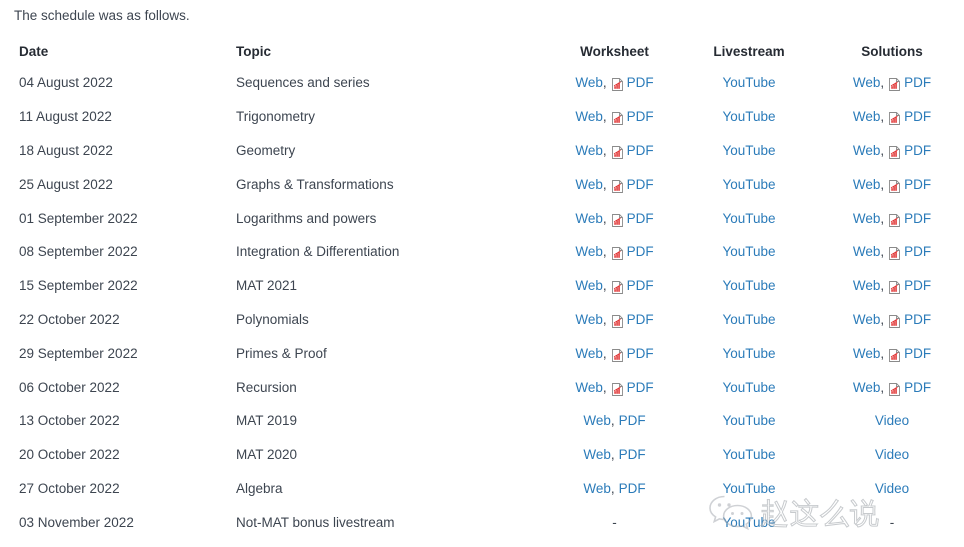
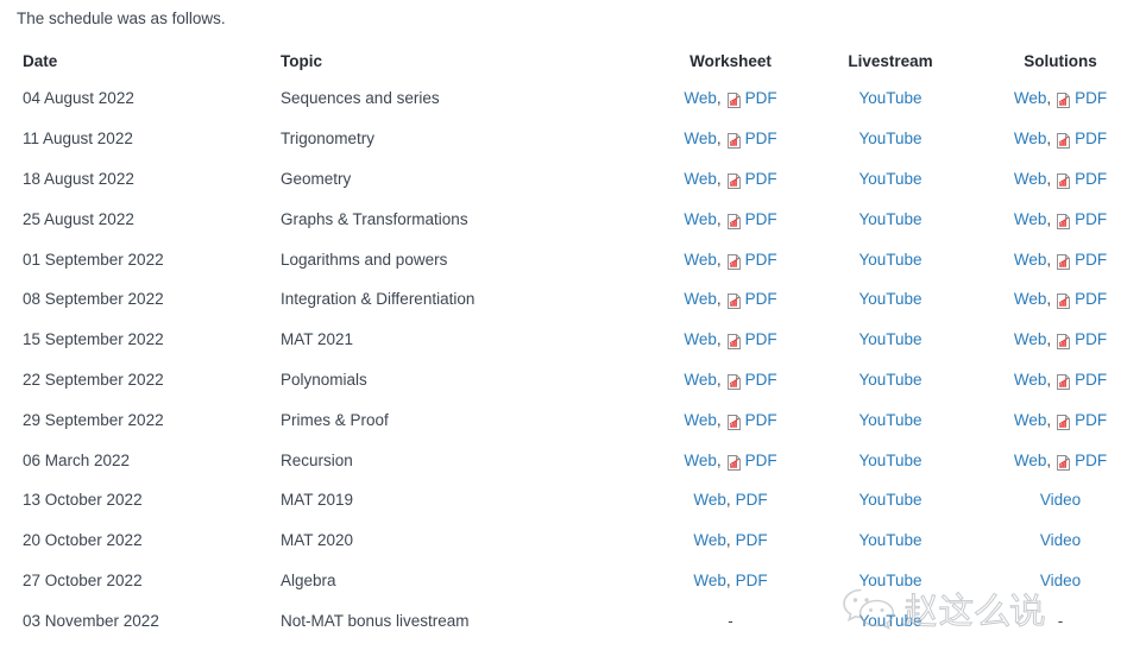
  The schedule was as follows.
  Date	Topic	Worksheet	Livestream	Solutions
  04 August 2022	Sequences and series	Web, PDF	YouTube	Web, PDF
  11 August 2022	Trigonometry	Web, PDF	YouTube	Web, PDF
  18 August 2022	Geometry	Web, PDF	YouTube	Web, PDF
  25 August 2022	Graphs & Transformations	Web, PDF	YouTube	Web, PDF
  01 September 2022	Logarithms and powers	Web, PDF	YouTube	Web, PDF
  08 September 2022	Integration & Differentiation	Web, PDF	YouTube	Web, PDF
  15 September 2022	MAT 2021	Web, PDF	YouTube	Web, PDF
- 22 October 2022	Polynomials	Web, PDF	YouTube	Web, PDF
+ 22 September 2022	Polynomials	Web, PDF	YouTube	Web, PDF
  29 September 2022	Primes & Proof	Web, PDF	YouTube	Web, PDF
- 06 October 2022	Recursion	Web, PDF	YouTube	Web, PDF
+ 06 March 2022	Recursion	Web, PDF	YouTube	Web, PDF
  13 October 2022	MAT 2019	Web, PDF	YouTube	Video
  20 October 2022	MAT 2020	Web, PDF	YouTube	Video
  27 October 2022	Algebra	Web, PDF	YouTube	Video
  03 November 2022	Not-MAT bonus livestream	-	YouTube	-
  赵这么说
